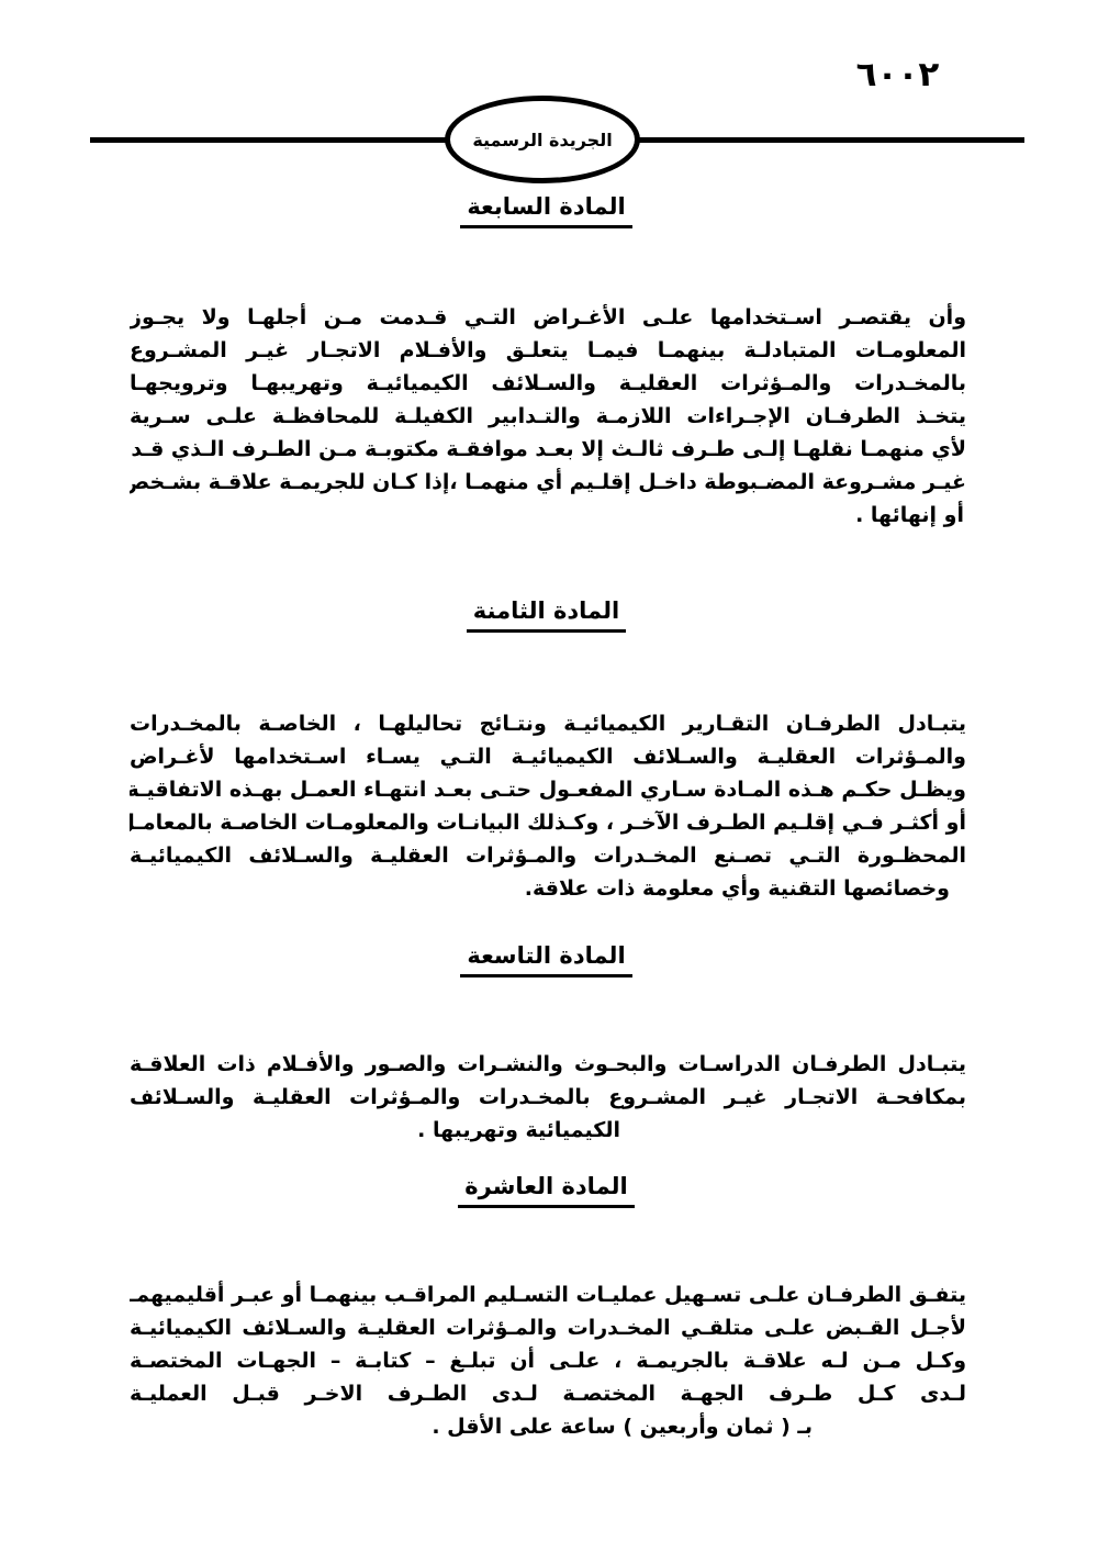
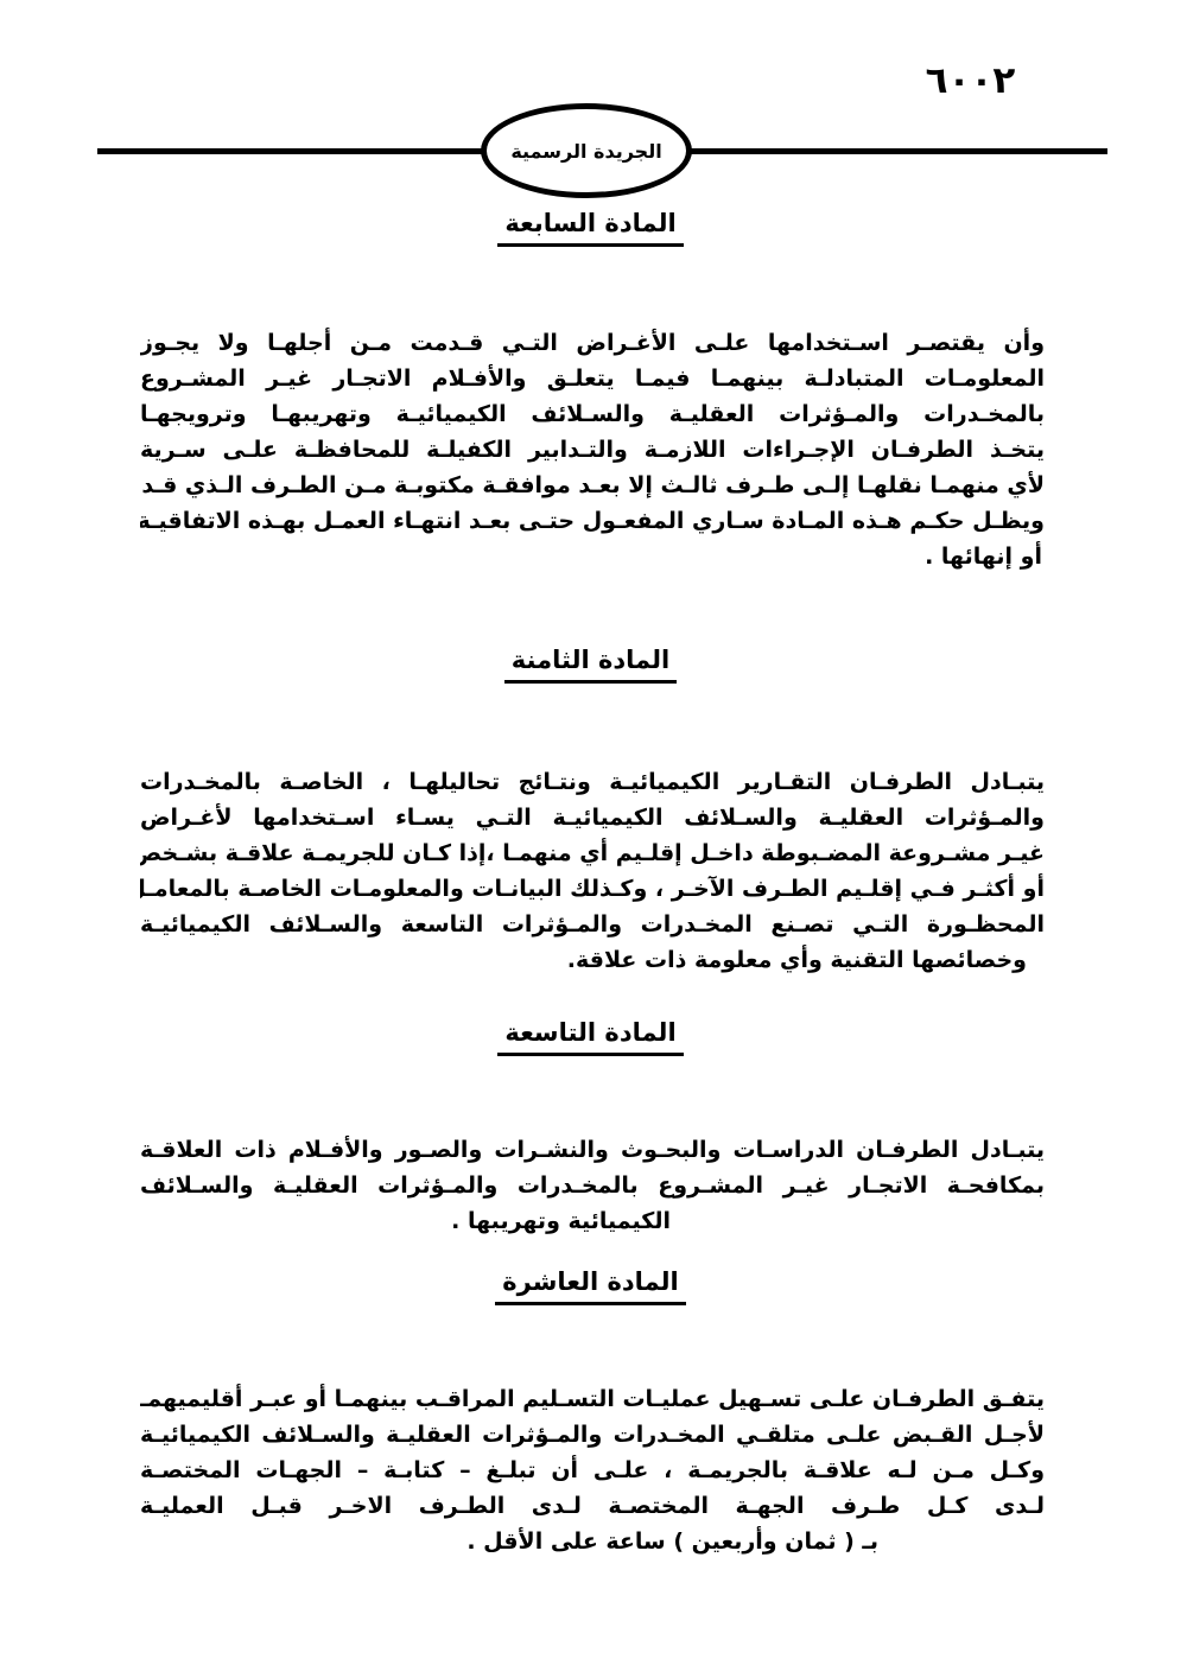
  ٦٠٠٢
  الجريدة الرسمية
  المادة السابعة
  وأن يقتصـر اسـتخدامها علـى الأغـراض التـي قـدمت مـن أجلهـا ولا يجـوز
  المعلومـات المتبادلـة بينهمـا فيمـا يتعلـق والأفـلام الاتجـار غيـر المشـروع
  بالمخـدرات والمـؤثرات العقليـة والسـلائف الكيميائيـة وتهريبهـا وترويجهـا
  يتخـذ الطرفـان الإجـراءات اللازمـة والتـدابير الكفيلـة للمحافظـة علـى سـرية
  لأي منهمـا نقلهـا إلـى طـرف ثالـث إلا بعـد موافقـة مكتوبـة مـن الطـرف الـذي قـد
- غيـر مشـروعة المضـبوطة داخـل إقلـيم أي منهمـا ،إذا كـان للجريمـة علاقـة بشـخص
+ ويظـل حكـم هـذه المـادة سـاري المفعـول حتـى بعـد انتهـاء العمـل بهـذه الاتفاقيـة
  أو إنهائها .
  المادة الثامنة
  يتبـادل الطرفـان التقـارير الكيميائيـة ونتـائج تحاليلهـا ، الخاصـة بالمخـدرات
  والمـؤثرات العقليـة والسـلائف الكيميائيـة التـي يسـاء اسـتخدامها لأغـراض
- ويظـل حكـم هـذه المـادة سـاري المفعـول حتـى بعـد انتهـاء العمـل بهـذه الاتفاقيـة
+ غيـر مشـروعة المضـبوطة داخـل إقلـيم أي منهمـا ،إذا كـان للجريمـة علاقـة بشـخص
  أو أكثـر فـي إقلـيم الطـرف الآخـر ، وكـذلك البيانـات والمعلومـات الخاصـة بالمعامـ
- المحظـورة التـي تصـنع المخـدرات والمـؤثرات العقليـة والسـلائف الكيميائيـة
+ المحظـورة التـي تصـنع المخـدرات والمـؤثرات التاسعة والسـلائف الكيميائيـة
  وخصائصها التقنية وأي معلومة ذات علاقة.
  المادة التاسعة
  يتبـادل الطرفـان الدراسـات والبحـوث والنشـرات والصـور والأفـلام ذات العلاقـة
  بمكافحـة الاتجـار غيـر المشـروع بالمخـدرات والمـؤثرات العقليـة والسـلائف
  الكيميائية وتهريبها .
  المادة العاشرة
  يتفـق الطرفـان علـى تسـهيل عمليـات التسـليم المراقـب بينهمـا أو عبـر أقليميهمـ
  لأجـل القـبض علـى متلقـي المخـدرات والمـؤثرات العقليـة والسـلائف الكيميائيـة
  وكـل مـن لـه علاقـة بالجريمـة ، علـى أن تبلـغ – كتابـة – الجهـات المختصـة
  لـدى كـل طـرف الجهـة المختصـة لـدى الطـرف الاخـر قبـل العمليـة
  بـ ( ثمان وأربعين ) ساعة على الأقل .
